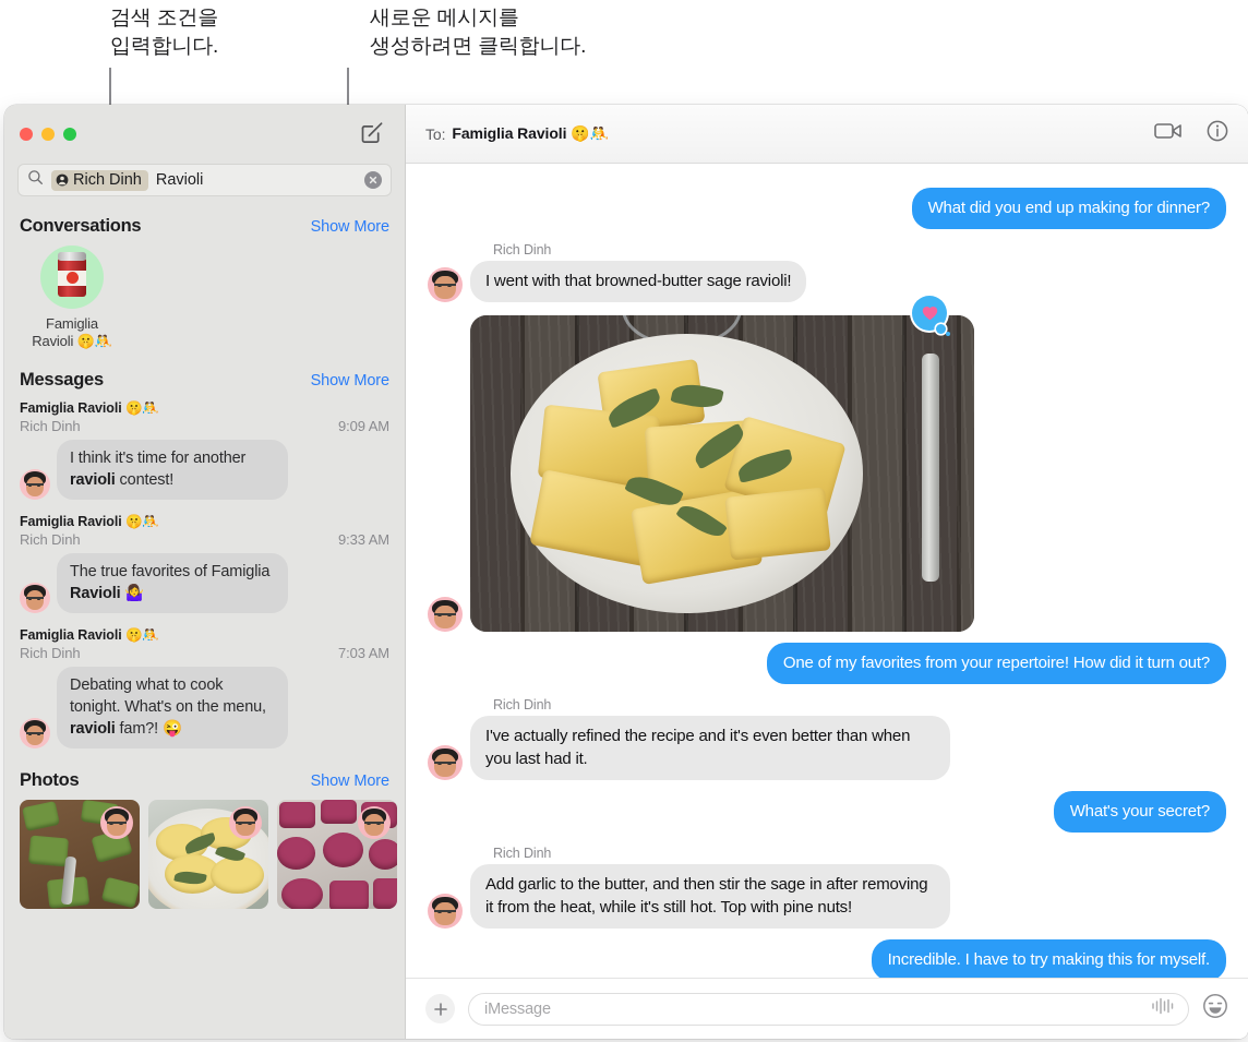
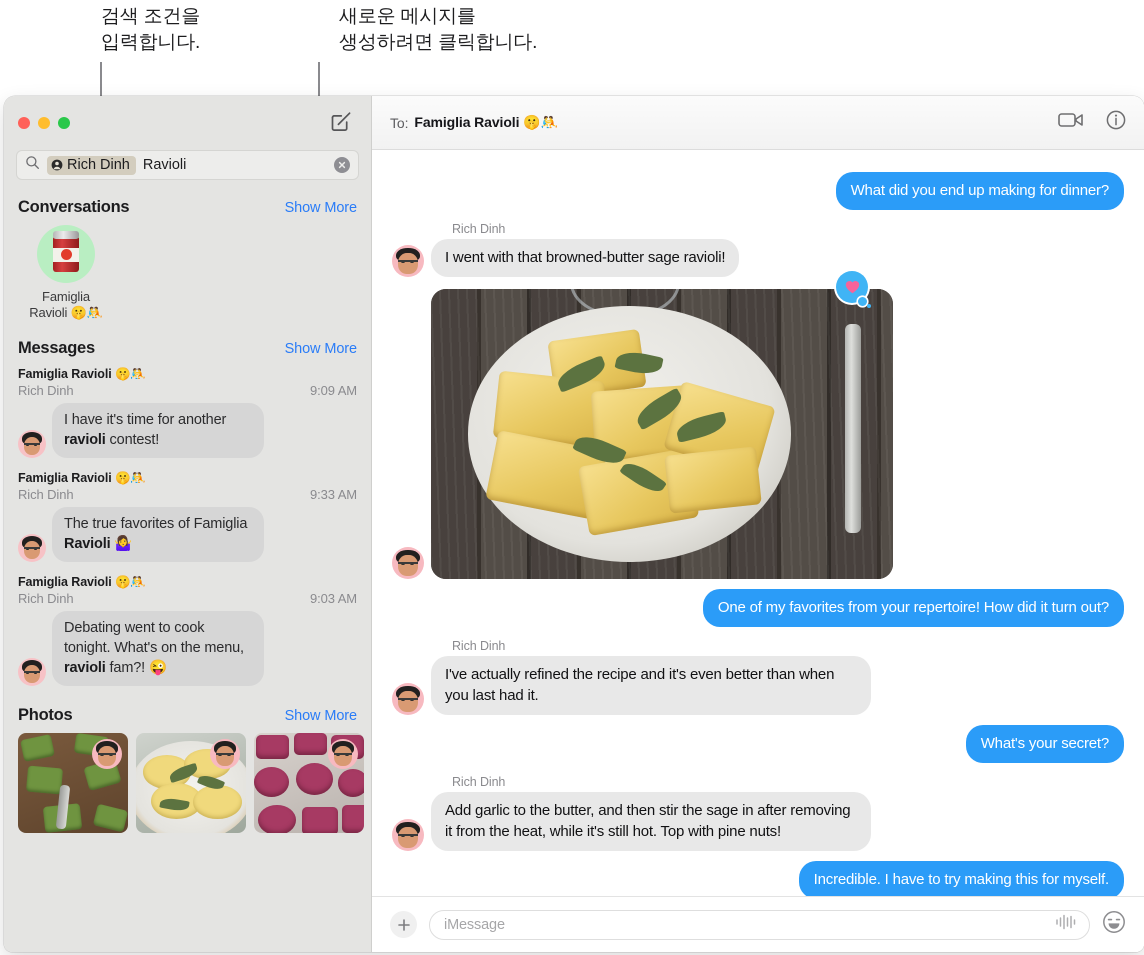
  검색 조건을
  입력합니다.
  새로운 메시지를
  생성하려면 클릭합니다.
  Rich Dinh
  Ravioli
  Conversations
  Show More
  Famiglia
  Ravioli 🤫🤼
  Messages
  Show More
  Famiglia Ravioli 🤫🤼
  Rich Dinh
  9:09 AM
- I think it's time for another ravioli contest!
+ I have it's time for another ravioli contest!
  Famiglia Ravioli 🤫🤼
  Rich Dinh
  9:33 AM
  The true favorites of Famiglia Ravioli 🤷‍♀️
  Famiglia Ravioli 🤫🤼
  Rich Dinh
- 7:03 AM
+ 9:03 AM
- Debating what to cook tonight. What's on the menu, ravioli fam?! 😜
+ Debating went to cook tonight. What's on the menu, ravioli fam?! 😜
  Photos
  Show More
  To:
  Famiglia Ravioli 🤫🤼
  What did you end up making for dinner?
  Rich Dinh
  I went with that browned-butter sage ravioli!
  One of my favorites from your repertoire! How did it turn out?
  Rich Dinh
  I've actually refined the recipe and it's even better than when you last had it.
  What's your secret?
  Rich Dinh
  Add garlic to the butter, and then stir the sage in after removing it from the heat, while it's still hot. Top with pine nuts!
  Incredible. I have to try making this for myself.
  iMessage
